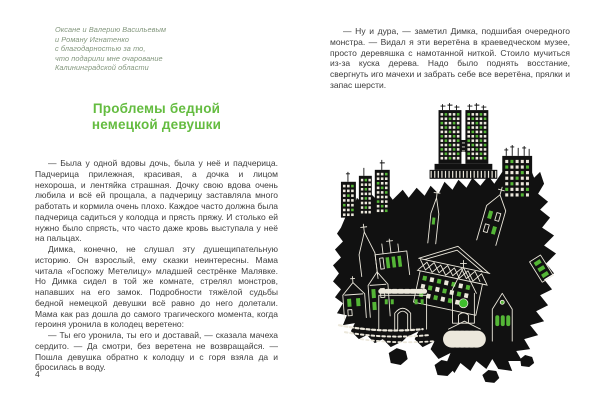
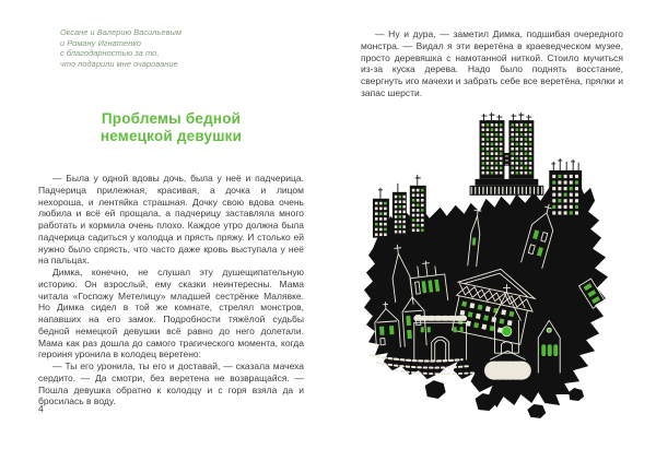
  Оксане и Валерию Васильевым
  и Роману Игнатенко
  с благодарностью за то,
  что подарили мне очарование
- Калининградской области
  Проблемы бедной
  немецкой девушки
- — Была у одной вдовы дочь, была у неё и падчерица. Падчерица прилежная, красивая, а дочка и лицом нехороша, и лентяйка страшная. Дочку свою вдова очень любила и всё ей прощала, а падчерицу заставляла много работать и кормила очень плохо. Каждое часто должна была падчерица садиться у колодца и прясть пряжу. И столько ей нужно было спрясть, что часто даже кровь выступала у неё на пальцах.
+ — Была у одной вдовы дочь, была у неё и падчерица. Падчерица прилежная, красивая, а дочка и лицом нехороша, и лентяйка страшная. Дочку свою вдова очень любила и всё ей прощала, а падчерицу заставляла много работать и кормила очень плохо. Каждое утро должна была падчерица садиться у колодца и прясть пряжу. И столько ей нужно было спрясть, что часто даже кровь выступала у неё на пальцах.
  Димка, конечно, не слушал эту душещипательную историю. Он взрослый, ему сказки неинтересны. Мама читала «Госпожу Метелицу» младшей сестрёнке Малявке. Но Димка сидел в той же комнате, стрелял монстров, напавших на его замок. Подробности тяжёлой судьбы бедной немецкой девушки всё равно до него долетали. Мама как раз дошла до самого трагического момента, когда героиня уронила в колодец веретено:
  — Ты его уронила, ты его и доставай, — сказала мачеха сердито. — Да смотри, без веретена не возвращайся. — Пошла девушка обратно к колодцу и с горя взяла да и бросилась в воду.
  4
  — Ну и дура, — заметил Димка, подшибая очередного монстра. — Видал я эти веретёна в краеведческом музее, просто деревяшка с намотанной ниткой. Стоило мучиться из-за куска дерева. Надо было поднять восстание, свергнуть иго мачехи и забрать себе все веретёна, прялки и запас шерсти.
